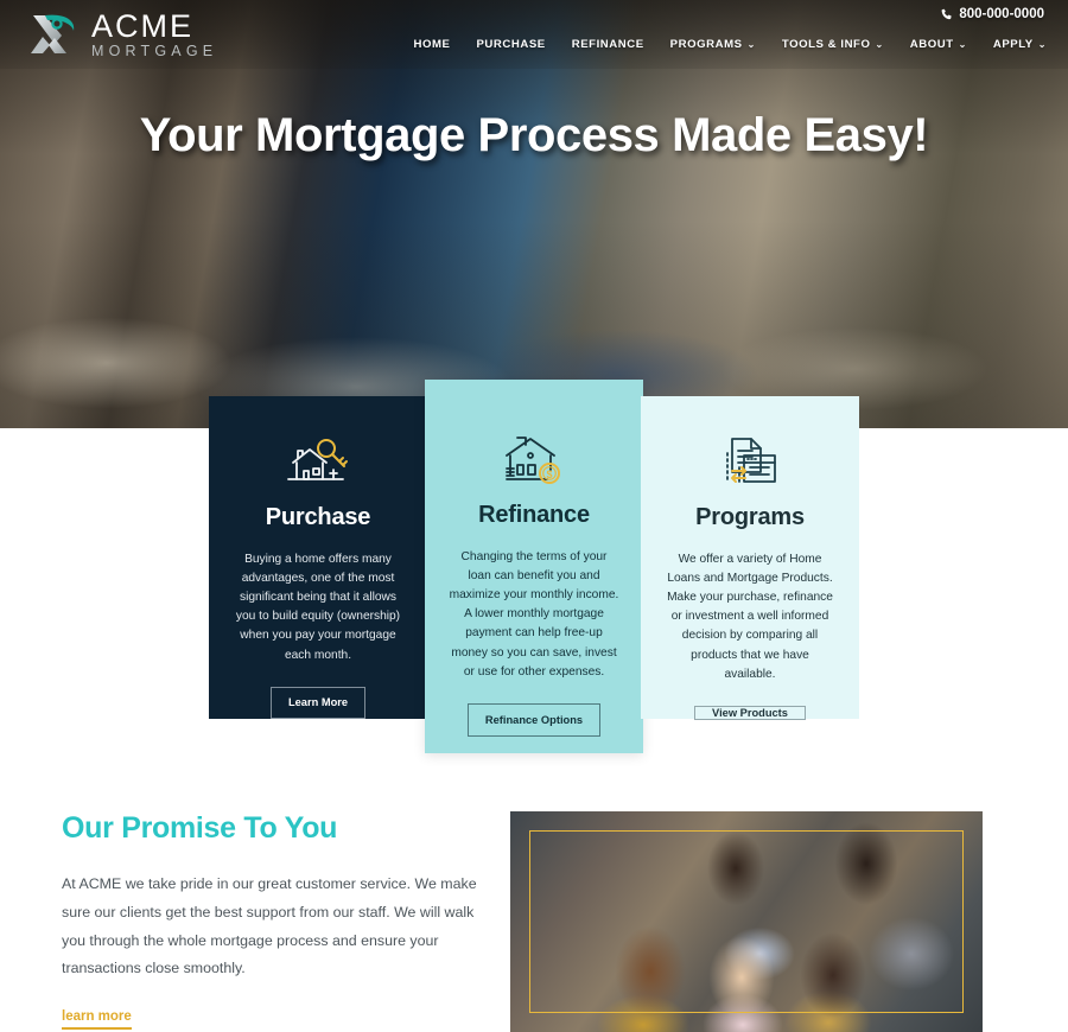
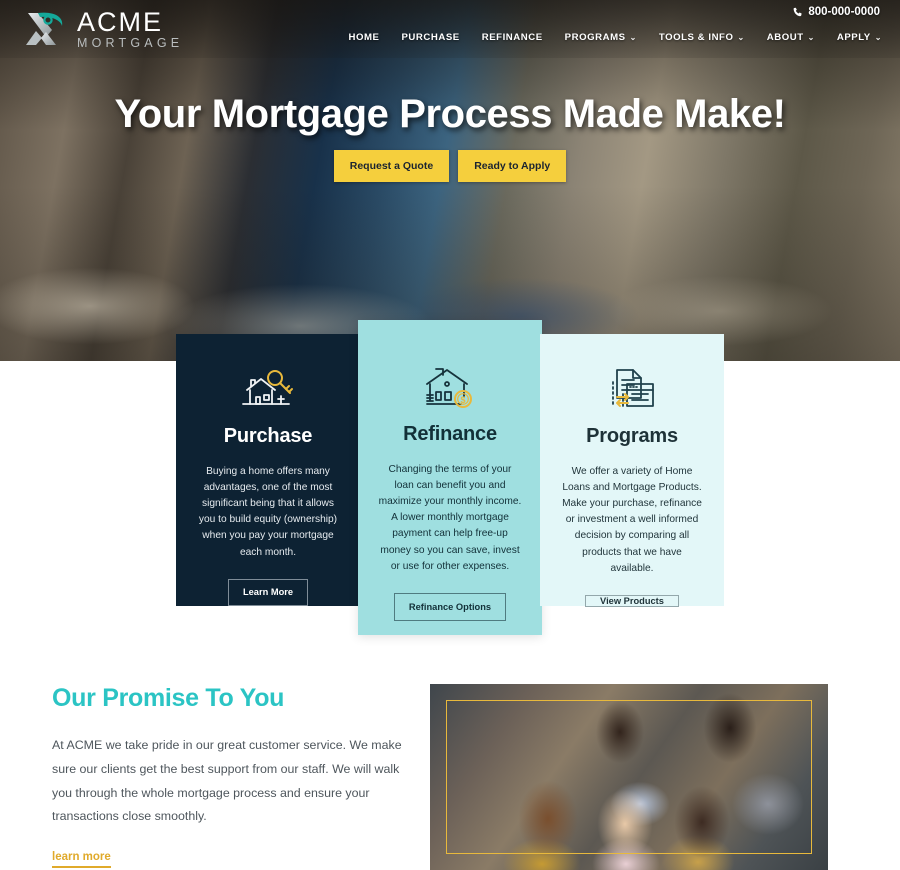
  ACME
  MORTGAGE
  800-000-0000
  HOME
  PURCHASE
  REFINANCE
  PROGRAMS
  ⌄
  TOOLS & INFO
  ⌄
  ABOUT
  ⌄
  APPLY
  ⌄
- Your Mortgage Process Made Easy!
+ Your Mortgage Process Made Make!
+ Request a Quote
+ Ready to Apply
  Purchase
  Buying a home offers many advantages, one of the most significant being that it allows you to build equity (ownership) when you pay your mortgage each month.
  Learn More
  $
  Refinance
  Changing the terms of your loan can benefit you and maximize your monthly income. A lower monthly mortgage payment can help free-up money so you can save, invest or use for other expenses.
  Refinance Options
  Programs
  We offer a variety of Home Loans and Mortgage Products. Make your purchase, refinance or investment a well informed decision by comparing all products that we have available.
  View Products
  Our Promise To You
  At ACME we take pride in our great customer service. We make sure our clients get the best support from our staff. We will walk you through the whole mortgage process and ensure your transactions close smoothly.
  learn more
